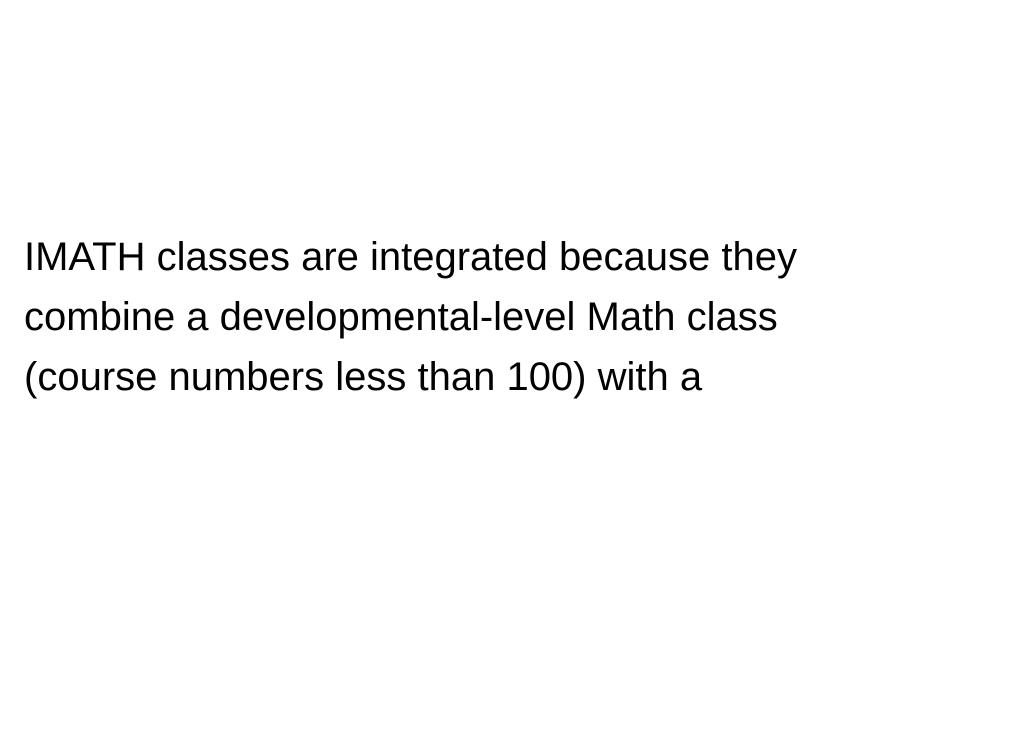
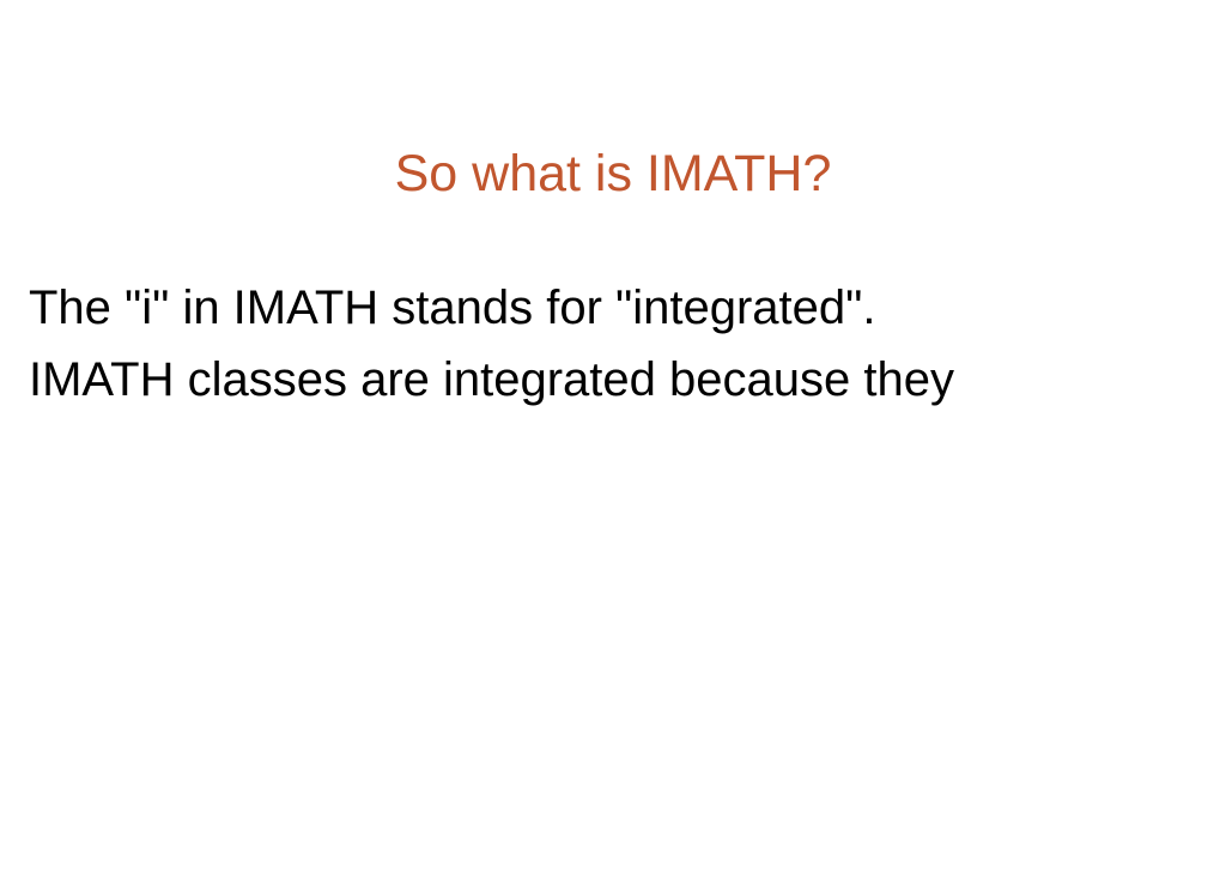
+ So what is IMATH?
+ The "i" in IMATH stands for "integrated".
  IMATH classes are integrated because they
- combine a developmental-level Math class
- (course numbers less than 100) with a
